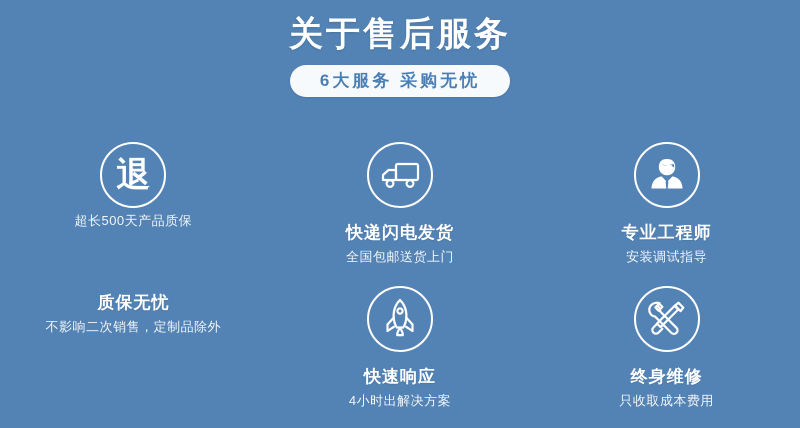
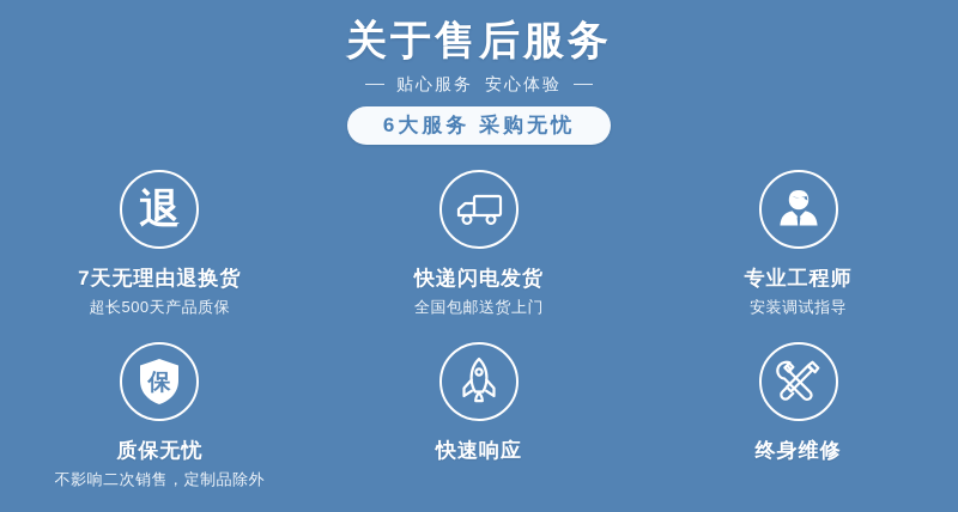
  关于售后服务
+ 贴心服务
+ 安心体验
  6大服务 采购无忧
  退
+ 7天无理由退换货
  超长500天产品质保
  快递闪电发货
  全国包邮送货上门
  专业工程师
  安装调试指导
+ 保
  质保无忧
  不影响二次销售，定制品除外
  快速响应
- 4小时出解决方案
  终身维修
- 只收取成本费用
